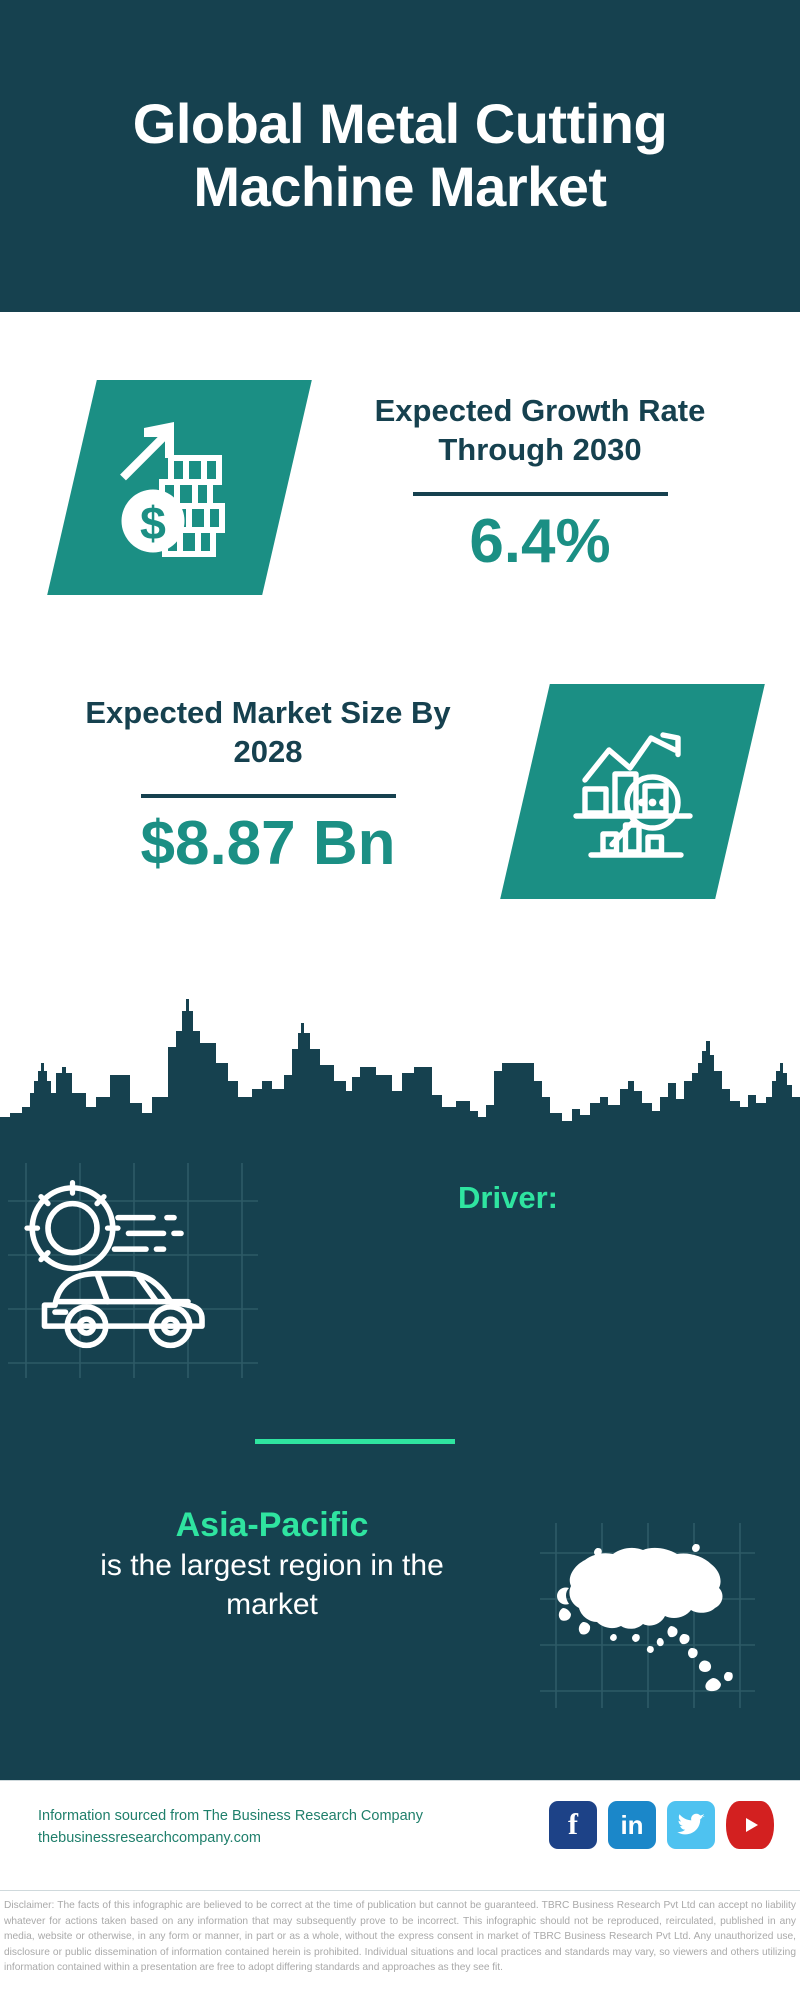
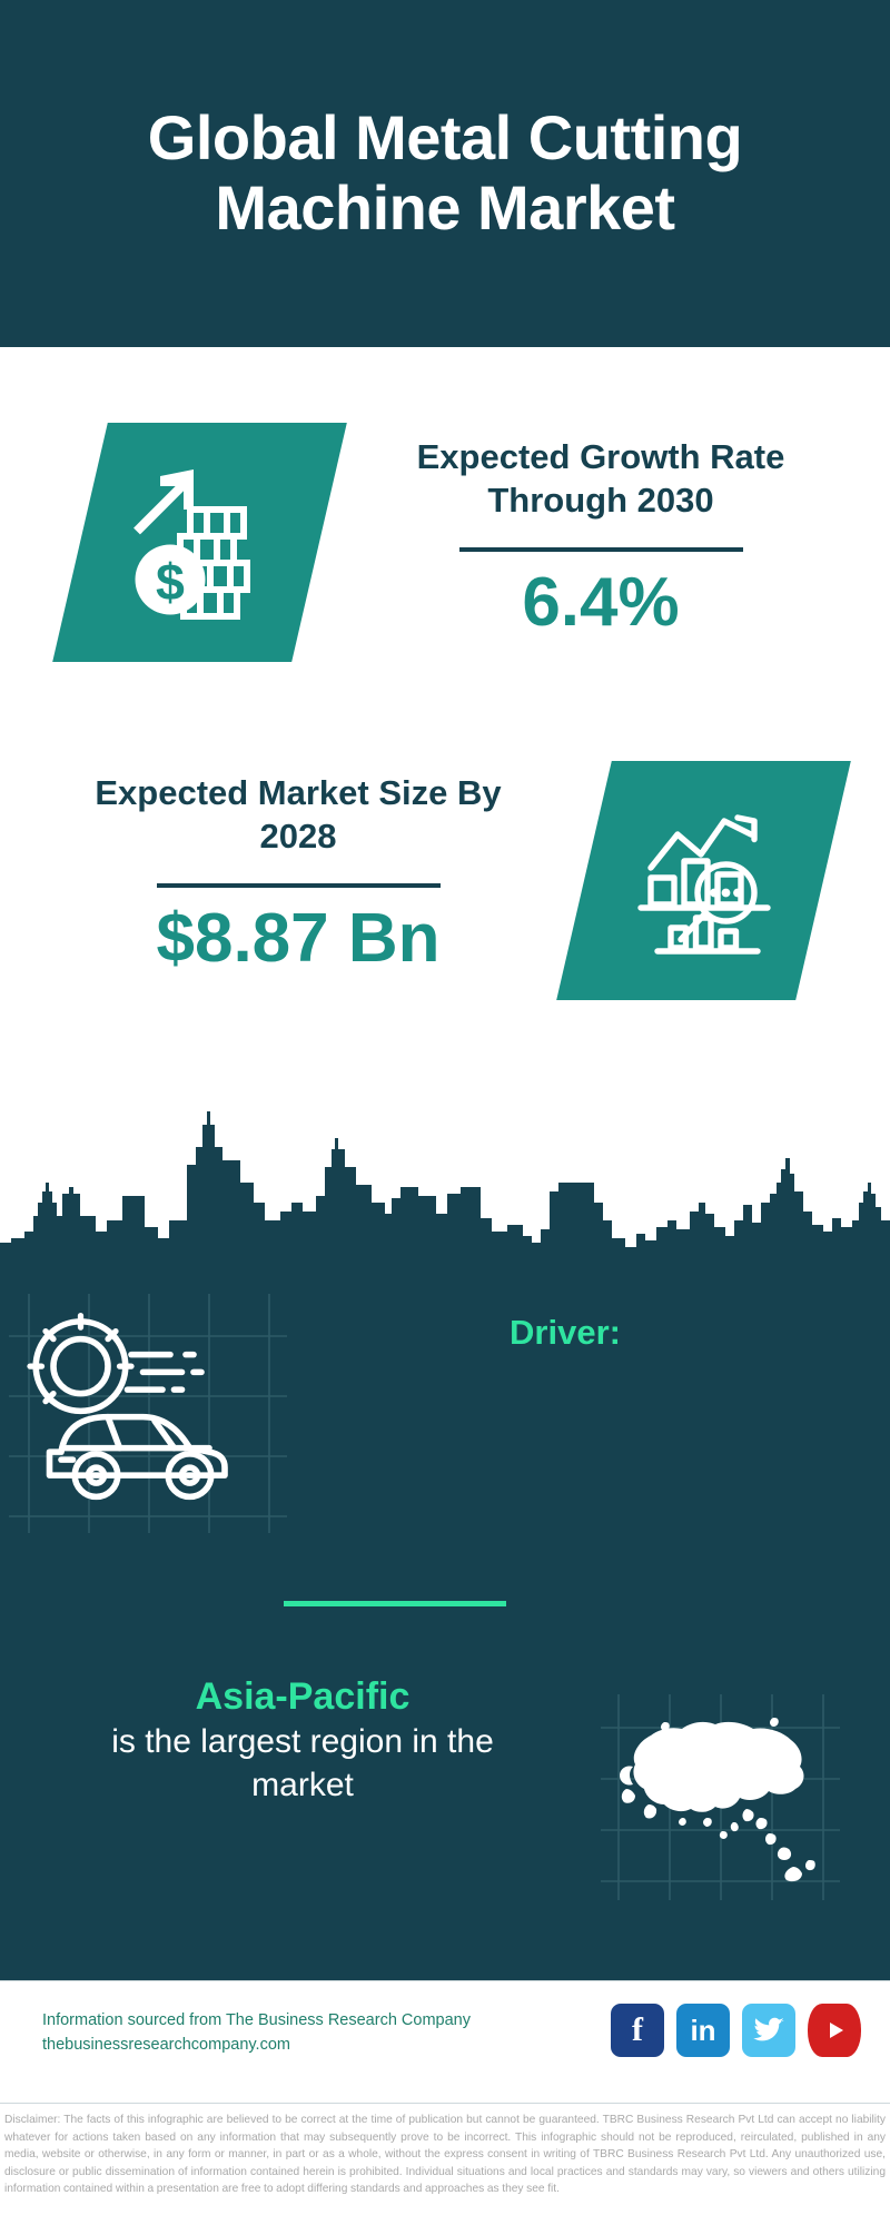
  Global Metal Cutting Machine Market
  Expected Growth Rate Through 2030
  6.4%
  Expected Market Size By 2028
  $8.87 Bn
  Driver:
  Asia-Pacific
  is the largest region in the market
  Information sourced from The Business Research Company
  thebusinessresearchcompany.com
  f
  in
- Disclaimer: The facts of this infographic are believed to be correct at the time of publication but cannot be guaranteed. TBRC Business Research Pvt Ltd can accept no liability whatever for actions taken based on any information that may subsequently prove to be incorrect. This infographic should not be reproduced, reirculated, published in any media, website or otherwise, in any form or manner, in part or as a whole, without the express consent in market of TBRC Business Research Pvt Ltd. Any unauthorized use, disclosure or public dissemination of information contained herein is prohibited. Individual situations and local practices and standards may vary, so viewers and others utilizing information contained within a presentation are free to adopt differing standards and approaches as they see fit.
+ Disclaimer: The facts of this infographic are believed to be correct at the time of publication but cannot be guaranteed. TBRC Business Research Pvt Ltd can accept no liability whatever for actions taken based on any information that may subsequently prove to be incorrect. This infographic should not be reproduced, reirculated, published in any media, website or otherwise, in any form or manner, in part or as a whole, without the express consent in writing of TBRC Business Research Pvt Ltd. Any unauthorized use, disclosure or public dissemination of information contained herein is prohibited. Individual situations and local practices and standards may vary, so viewers and others utilizing information contained within a presentation are free to adopt differing standards and approaches as they see fit.
